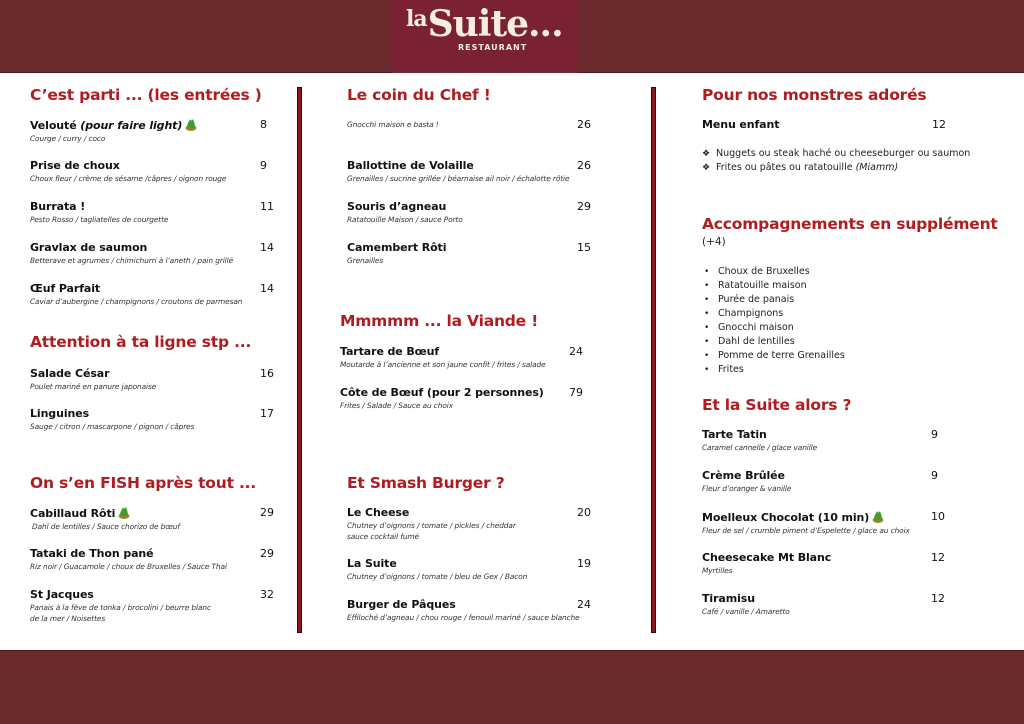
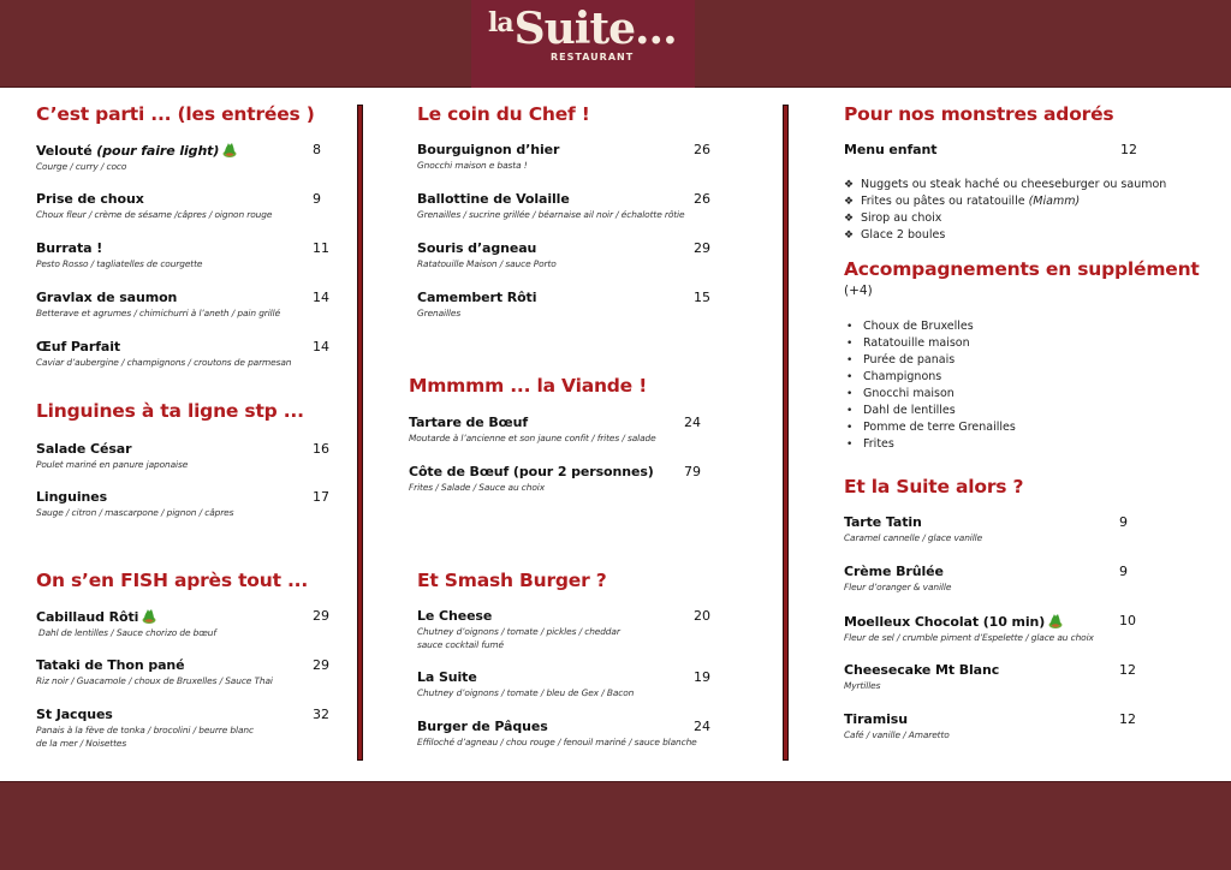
  laSuite...
  RESTAURANT
  C’est parti ... (les entrées )
  Velouté (pour faire light)
  Courge / curry / coco
  8
  Prise de choux
  Choux fleur / crème de sésame /câpres / oignon rouge
  9
  Burrata !
  Pesto Rosso / tagliatelles de courgette
  11
  Gravlax de saumon
  Betterave et agrumes / chimichurri à l’aneth / pain grillé
  14
  Œuf Parfait
  Caviar d’aubergine / champignons / croutons de parmesan
  14
- Attention à ta ligne stp ...
+ Linguines à ta ligne stp ...
  Salade César
  Poulet mariné en panure japonaise
  16
  Linguines
  Sauge / citron / mascarpone / pignon / câpres
  17
  On s’en FISH après tout ...
  Cabillaud Rôti
  Dahl de lentilles / Sauce chorizo de bœuf
  29
  Tataki de Thon pané
  Riz noir / Guacamole / choux de Bruxelles / Sauce Thai
  29
  St Jacques
  Panais à la fève de tonka / brocolini / beurre blanc
  de la mer / Noisettes
  32
  Le coin du Chef !
+ Bourguignon d’hier
  Gnocchi maison e basta !
  26
  Ballottine de Volaille
  Grenailles / sucrine grillée / béarnaise ail noir / échalotte rôtie
  26
  Souris d’agneau
  Ratatouille Maison / sauce Porto
  29
  Camembert Rôti
  Grenailles
  15
  Mmmmm ... la Viande !
  Tartare de Bœuf
  Moutarde à l’ancienne et son jaune confit / frites / salade
  24
  Côte de Bœuf (pour 2 personnes)
  Frites / Salade / Sauce au choix
  79
  Et Smash Burger ?
  Le Cheese
  Chutney d’oignons / tomate / pickles / cheddar
  sauce cocktail fumé
  20
  La Suite
  Chutney d’oignons / tomate / bleu de Gex / Bacon
  19
  Burger de Pâques
  Effiloché d’agneau / chou rouge / fenouil mariné / sauce blanche
  24
  Pour nos monstres adorés
  Menu enfant
  12
  ❖ Nuggets ou steak haché ou cheeseburger ou saumon
  ❖ Frites ou pâtes ou ratatouille (Miamm)
+ ❖ Sirop au choix
+ ❖ Glace 2 boules
  Accompagnements en supplément
  (+4)
  • Choux de Bruxelles
  • Ratatouille maison
  • Purée de panais
  • Champignons
  • Gnocchi maison
  • Dahl de lentilles
  • Pomme de terre Grenailles
  • Frites
  Et la Suite alors ?
  Tarte Tatin
  Caramel cannelle / glace vanille
  9
  Crème Brûlée
  Fleur d’oranger & vanille
  9
  Moelleux Chocolat (10 min)
  Fleur de sel / crumble piment d’Espelette / glace au choix
  10
  Cheesecake Mt Blanc
  Myrtilles
  12
  Tiramisu
  Café / vanille / Amaretto
  12
